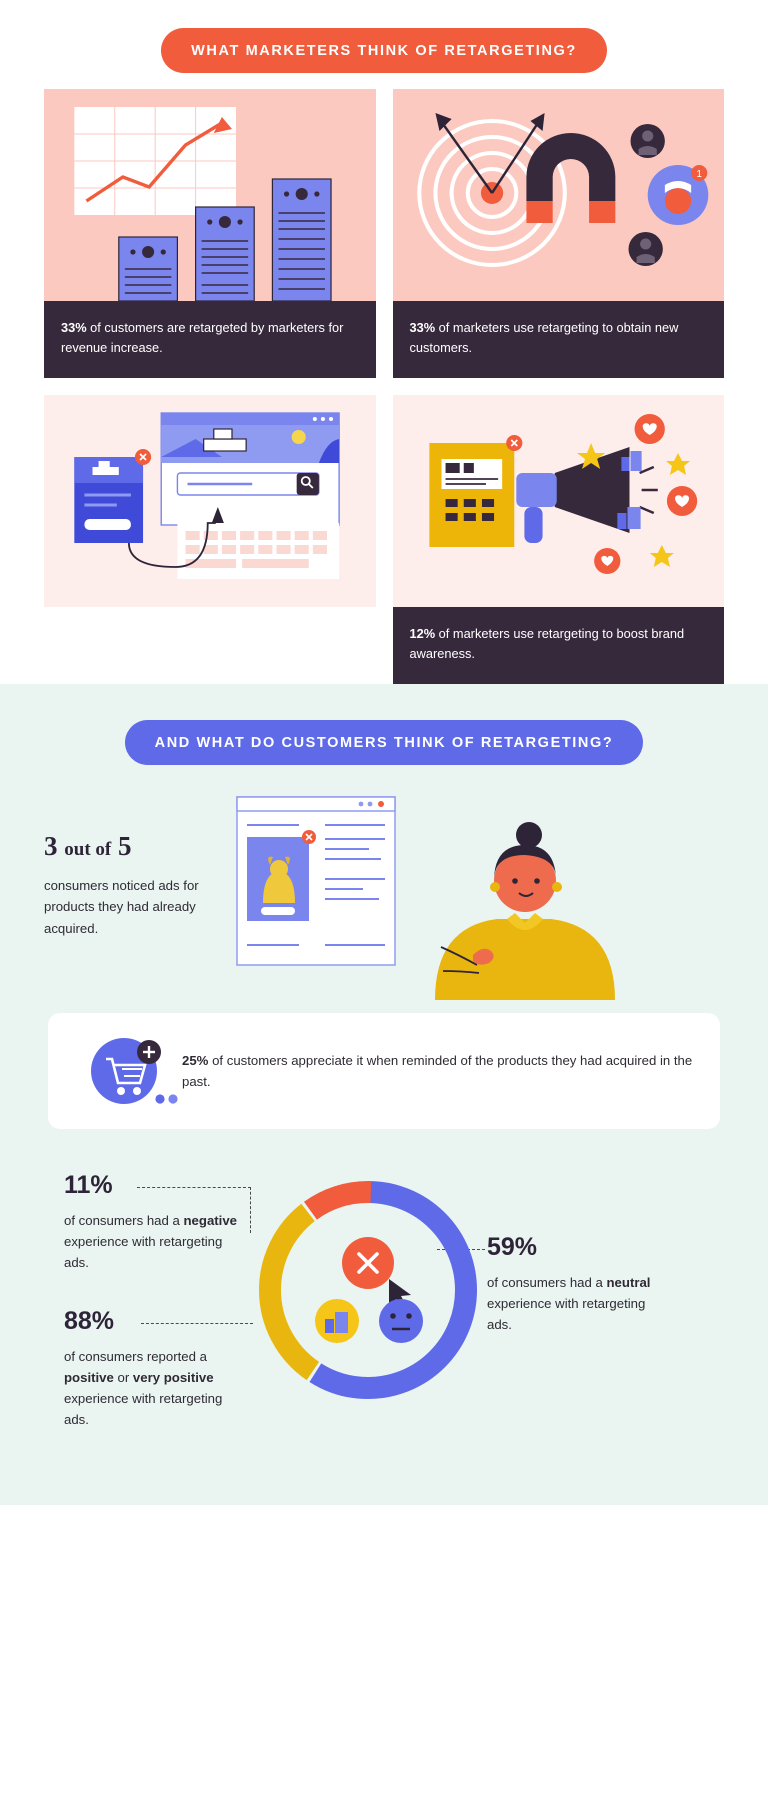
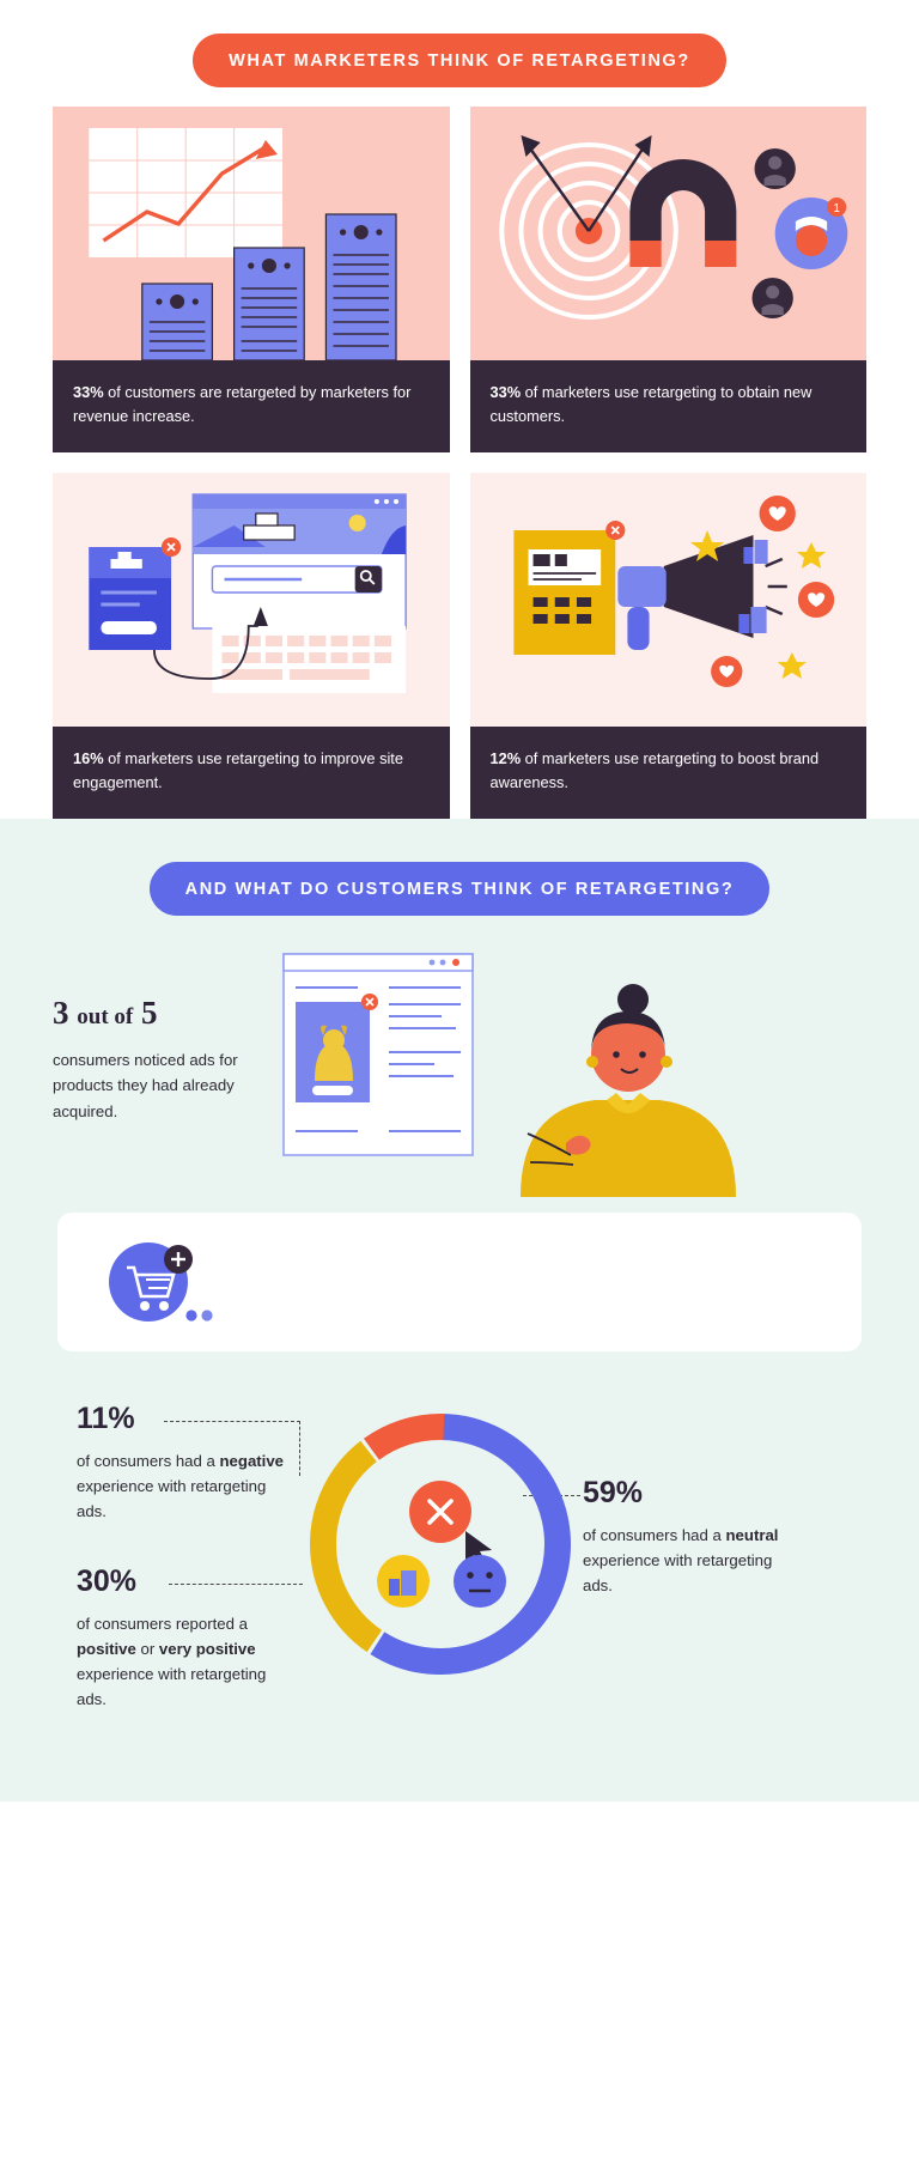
  WHAT MARKETERS THINK OF RETARGETING?
  33% of customers are retargeted by marketers for revenue increase.
  1
  33% of marketers use retargeting to obtain new customers.
+ 16% of marketers use retargeting to improve site engagement.
  12% of marketers use retargeting to boost brand awareness.
  AND WHAT DO CUSTOMERS THINK OF RETARGETING?
  3 out of 5
  consumers noticed ads for products they had already acquired.
- 25% of customers appreciate it when reminded of the products they had acquired in the past.
  11%
  of consumers had a negative experience with retargeting ads.
- 88%
+ 30%
  of consumers reported a positive or very positive experience with retargeting ads.
  59%
  of consumers had a neutral experience with retargeting ads.
